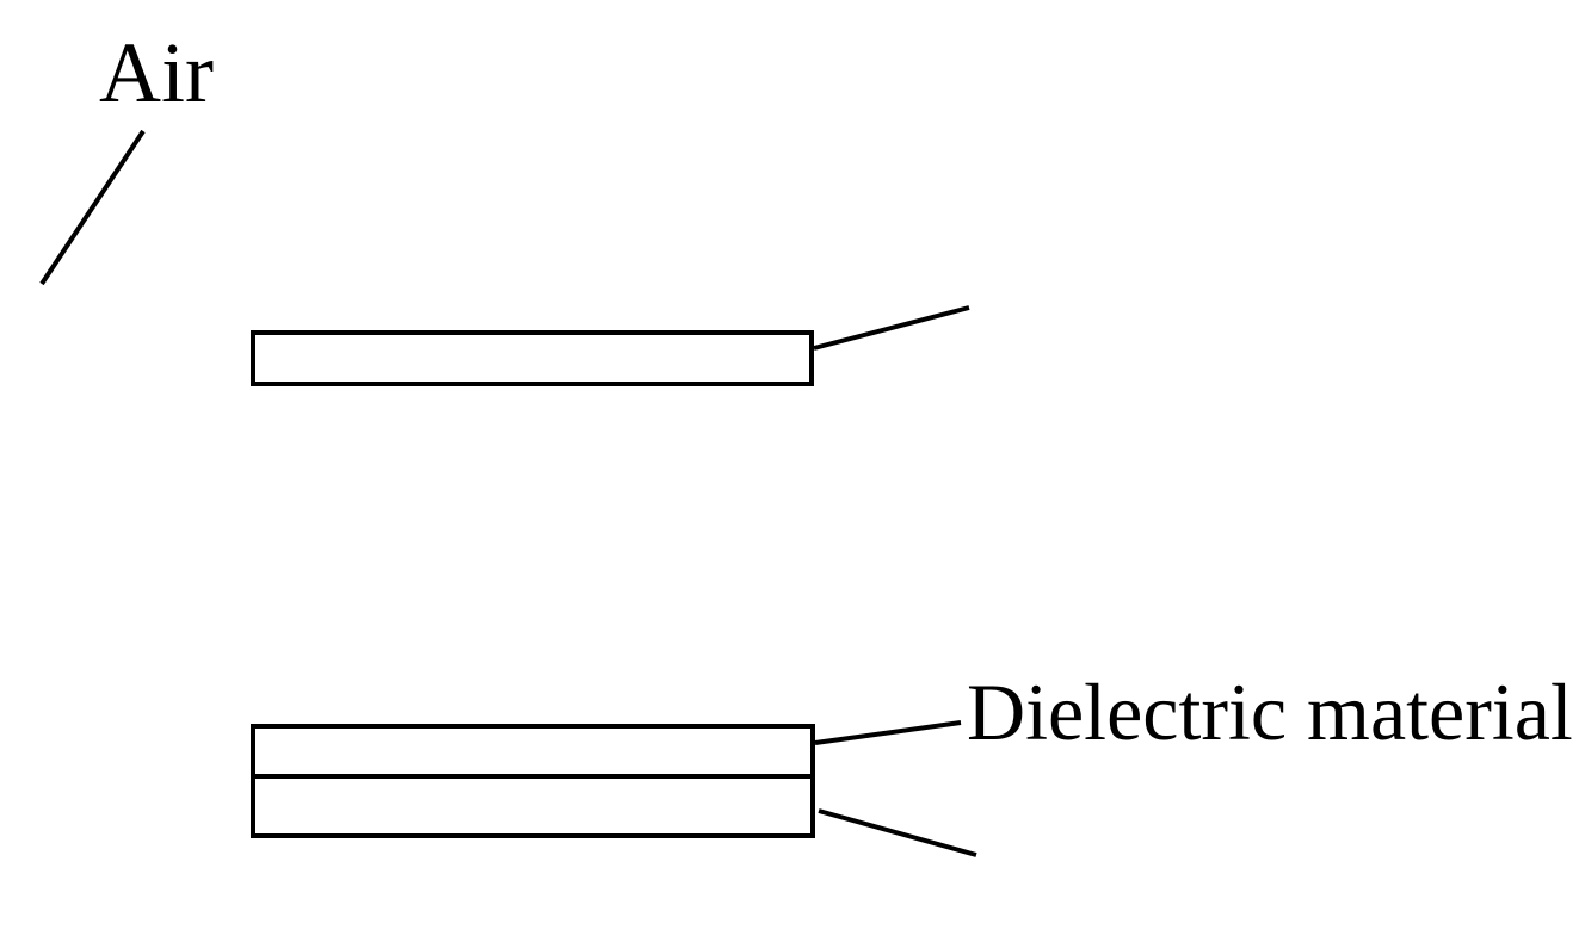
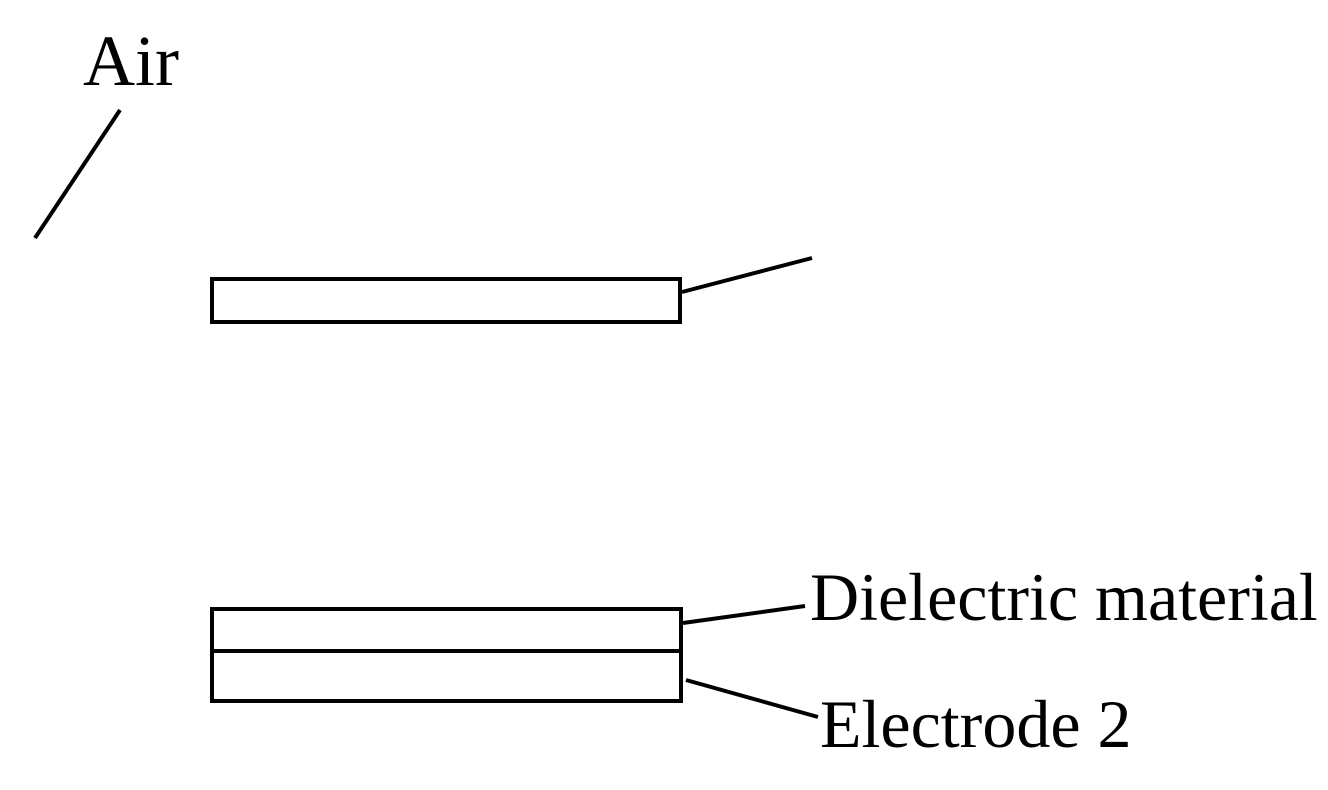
  Air
  Dielectric material
+ Electrode 2
